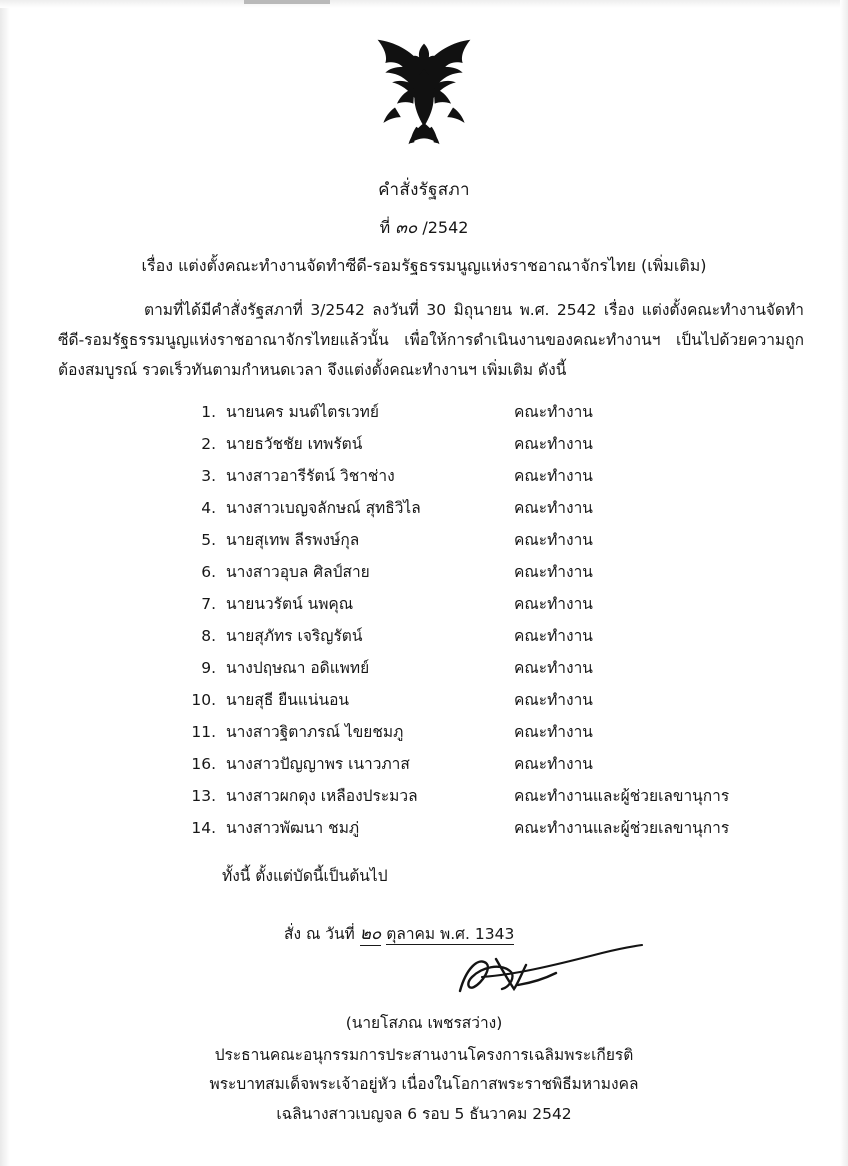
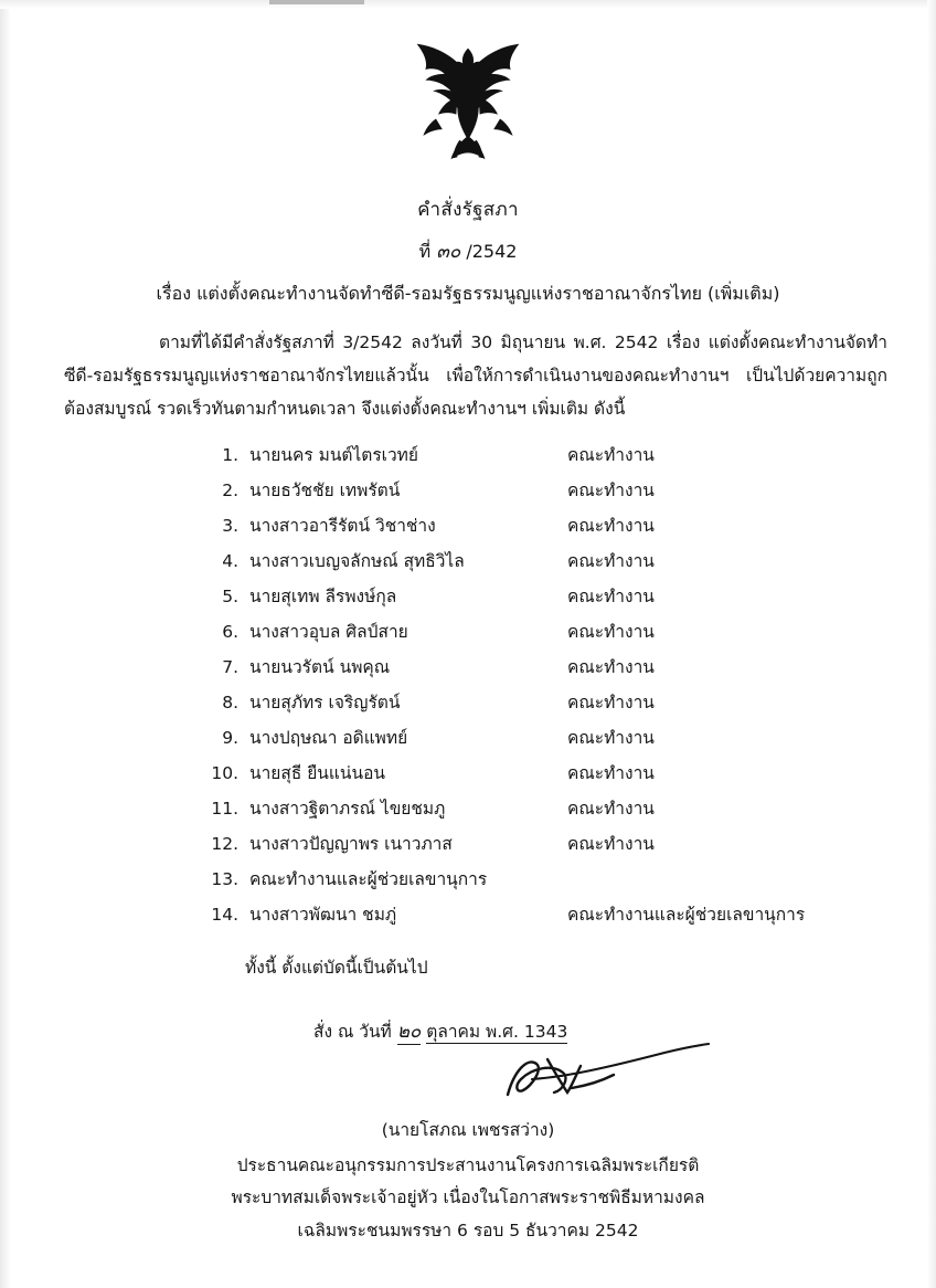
  คำสั่งรัฐสภา
  ที่ ๓๐ /2542
  เรื่อง แต่งตั้งคณะทำงานจัดทำซีดี-รอมรัฐธรรมนูญแห่งราชอาณาจักรไทย (เพิ่มเติม)
  ตามที่ได้มีคำสั่งรัฐสภาที่ 3/2542 ลงวันที่ 30 มิถุนายน พ.ศ. 2542 เรื่อง แต่งตั้งคณะทำงานจัดทำซีดี-รอมรัฐธรรมนูญแห่งราชอาณาจักรไทยแล้วนั้น เพื่อให้การดำเนินงานของคณะทำงานฯ เป็นไปด้วยความถูกต้องสมบูรณ์ รวดเร็วทันตามกำหนดเวลา จึงแต่งตั้งคณะทำงานฯ เพิ่มเติม ดังนี้
  1.
  นายนคร มนต์ไตรเวทย์
  คณะทำงาน
  2.
  นายธวัชชัย เทพรัตน์
  คณะทำงาน
  3.
  นางสาวอารีรัตน์ วิชาช่าง
  คณะทำงาน
  4.
  นางสาวเบญจลักษณ์ สุทธิวิไล
  คณะทำงาน
  5.
  นายสุเทพ ลีรพงษ์กุล
  คณะทำงาน
  6.
  นางสาวอุบล ศิลป์สาย
  คณะทำงาน
  7.
  นายนวรัตน์ นพคุณ
  คณะทำงาน
  8.
  นายสุภัทร เจริญรัตน์
  คณะทำงาน
  9.
  นางปฤษณา อดิแพทย์
  คณะทำงาน
  10.
  นายสุธี ยืนแน่นอน
  คณะทำงาน
  11.
  นางสาวฐิตาภรณ์ ไขยชมภู
  คณะทำงาน
- 16.
+ 12.
  นางสาวปัญญาพร เนาวภาส
  คณะทำงาน
  13.
- นางสาวผกดุง เหลืองประมวล
  คณะทำงานและผู้ช่วยเลขานุการ
  14.
  นางสาวพัฒนา ชมภู่
  คณะทำงานและผู้ช่วยเลขานุการ
  ทั้งนี้ ตั้งแต่บัดนี้เป็นต้นไป
  สั่ง ณ วันที่ ๒๐ ตุลาคม พ.ศ. 1343
  (นายโสภณ เพชรสว่าง)
  ประธานคณะอนุกรรมการประสานงานโครงการเฉลิมพระเกียรติ
  พระบาทสมเด็จพระเจ้าอยู่หัว เนื่องในโอกาสพระราชพิธีมหามงคล
- เฉลินางสาวเบญจล 6 รอบ 5 ธันวาคม 2542
+ เฉลิมพระชนมพรรษา 6 รอบ 5 ธันวาคม 2542
